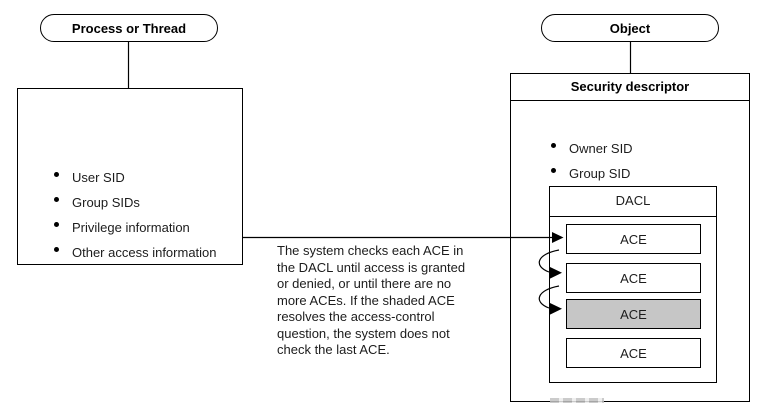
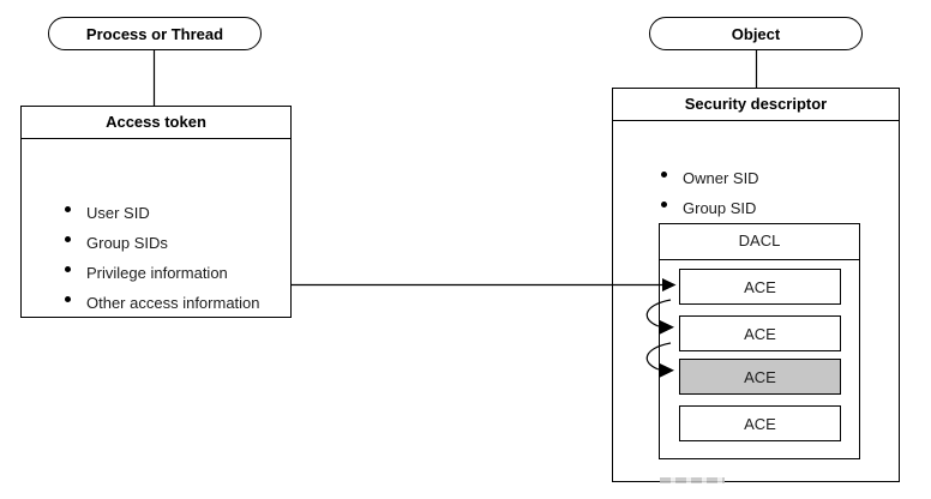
  Process or Thread
  Object
+ Access token
  User SID
  Group SIDs
  Privilege information
  Other access information
  Security descriptor
  Owner SID
  Group SID
  DACL
  ACE
  ACE
  ACE
  ACE
- The system checks each ACE in
- the DACL until access is granted
- or denied, or until there are no
- more ACEs. If the shaded ACE
- resolves the access-control
- question, the system does not
- check the last ACE.
